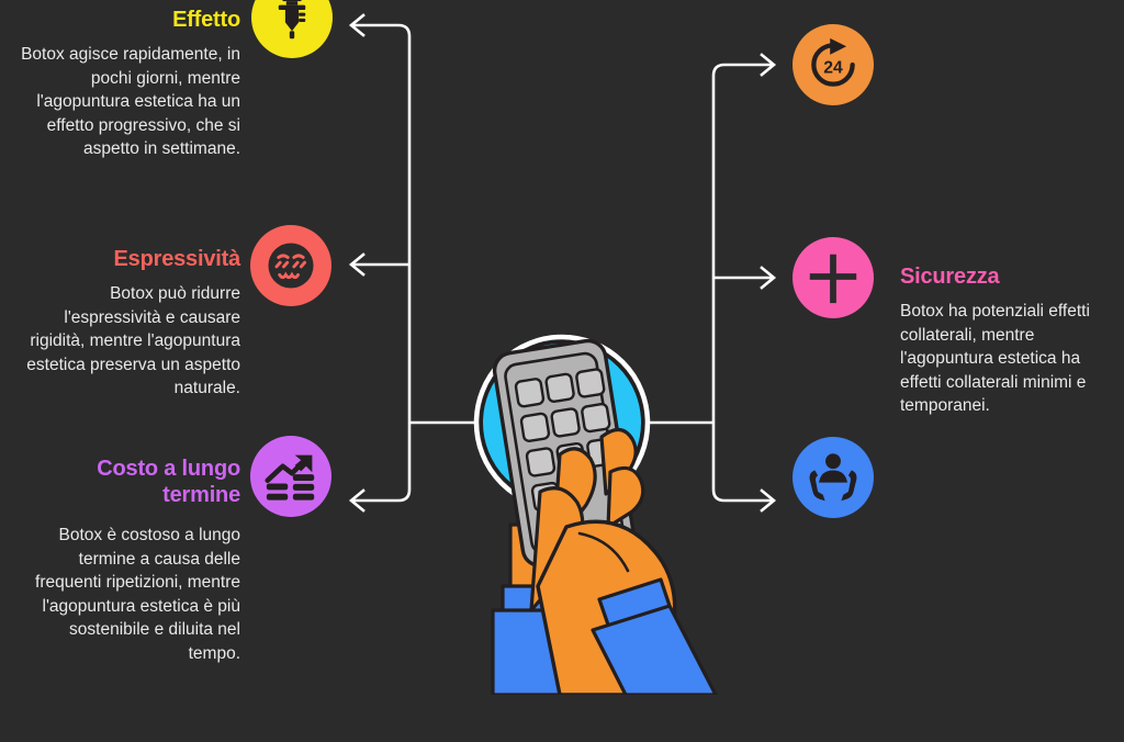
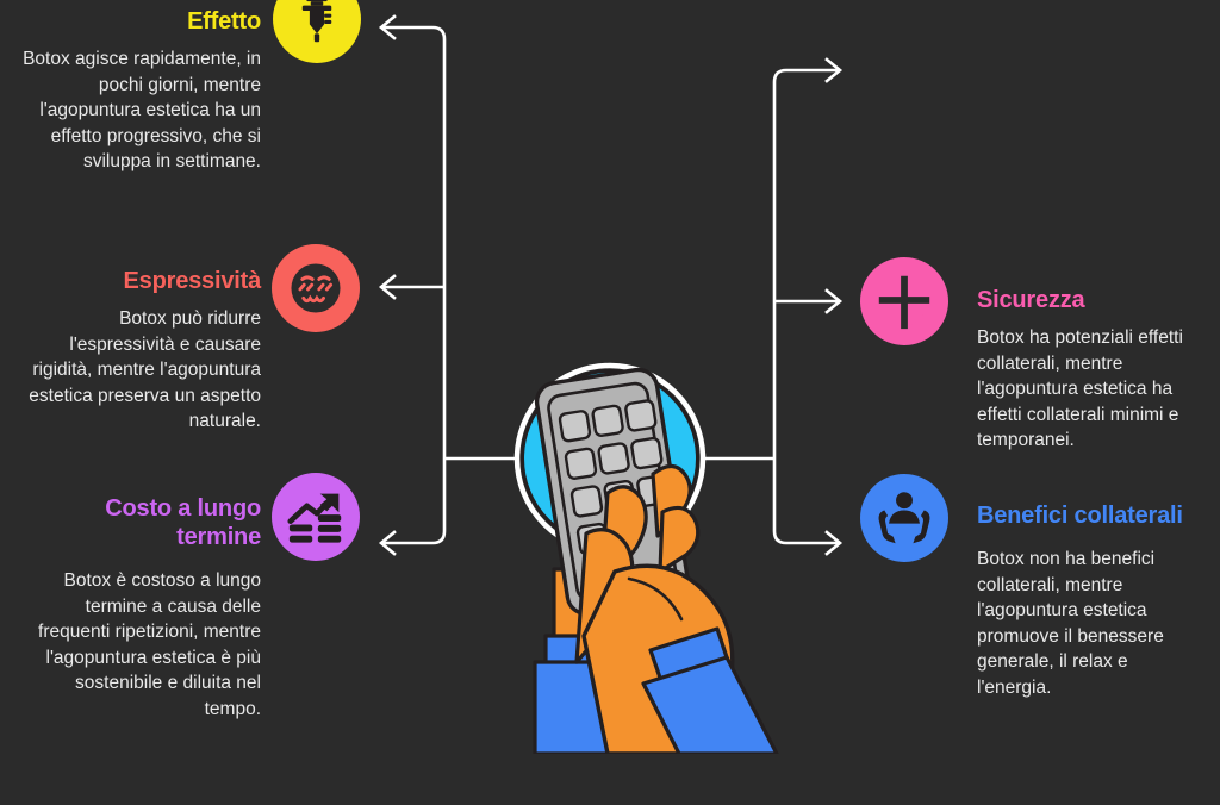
- 24
  Effetto
- Botox agisce rapidamente, in pochi giorni, mentre l'agopuntura estetica ha un effetto progressivo, che si aspetto in settimane.
+ Botox agisce rapidamente, in pochi giorni, mentre l'agopuntura estetica ha un effetto progressivo, che si sviluppa in settimane.
  Espressività
  Botox può ridurre l'espressività e causare rigidità, mentre l'agopuntura estetica preserva un aspetto naturale.
  Costo a lungo termine
  Botox è costoso a lungo termine a causa delle frequenti ripetizioni, mentre l'agopuntura estetica è più sostenibile e diluita nel tempo.
  Sicurezza
  Botox ha potenziali effetti collaterali, mentre l'agopuntura estetica ha effetti collaterali minimi e temporanei.
+ Benefici collaterali
+ Botox non ha benefici collaterali, mentre l'agopuntura estetica promuove il benessere generale, il relax e l'energia.
